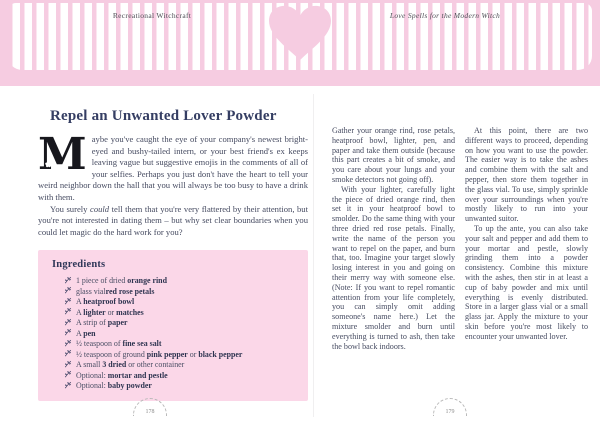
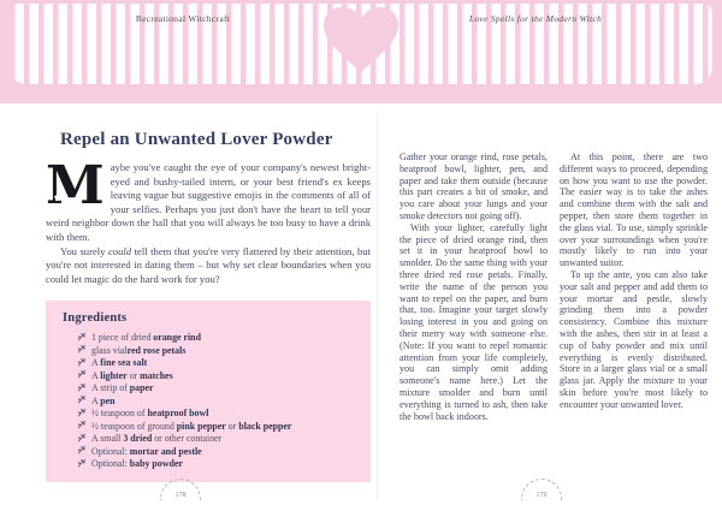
  Recreational Witchcraft
  Love Spells for the Modern Witch
  Repel an Unwanted Lover Powder
  M
  aybe you've caught the eye of your company's newest bright-eyed and bushy-tailed intern, or your best friend's ex keeps leaving vague but suggestive emojis in the comments of all of your selfies. Perhaps you just don't have the heart to tell your weird neighbor down the hall that you will always be too busy to have a drink with them.
  You surely could tell them that you're very flattered by their attention, but you're not interested in dating them – but why set clear boundaries when you could let magic do the hard work for you?
  Ingredients
  1 piece of dried orange rind
  glass vialred rose petals
- A heatproof bowl
+ A fine sea salt
  A lighter or matches
  A strip of paper
  A pen
- ½ teaspoon of fine sea salt
+ ½ teaspoon of heatproof bowl
  ½ teaspoon of ground pink pepper or black pepper
  A small 3 dried or other container
  Optional: mortar and pestle
  Optional: baby powder
  Gather your orange rind, rose petals, heatproof bowl, lighter, pen, and paper and take them outside (because this part creates a bit of smoke, and you care about your lungs and your smoke detectors not going off).
  With your lighter, carefully light the piece of dried orange rind, then set it in your heatproof bowl to smolder. Do the same thing with your three dried red rose petals. Finally, write the name of the person you want to repel on the paper, and burn that, too. Imagine your target slowly losing interest in you and going on their merry way with someone else. (Note: If you want to repel romantic attention from your life completely, you can simply omit adding someone's name here.) Let the mixture smolder and burn until everything is turned to ash, then take the bowl back indoors.
  At this point, there are two different ways to proceed, depending on how you want to use the powder. The easier way is to take the ashes and combine them with the salt and pepper, then store them together in the glass vial. To use, simply sprinkle over your surroundings when you're mostly likely to run into your unwanted suitor.
  To up the ante, you can also take your salt and pepper and add them to your mortar and pestle, slowly grinding them into a powder consistency. Combine this mixture with the ashes, then stir in at least a cup of baby powder and mix until everything is evenly distributed. Store in a larger glass vial or a small glass jar. Apply the mixture to your skin before you're most likely to encounter your unwanted lover.
